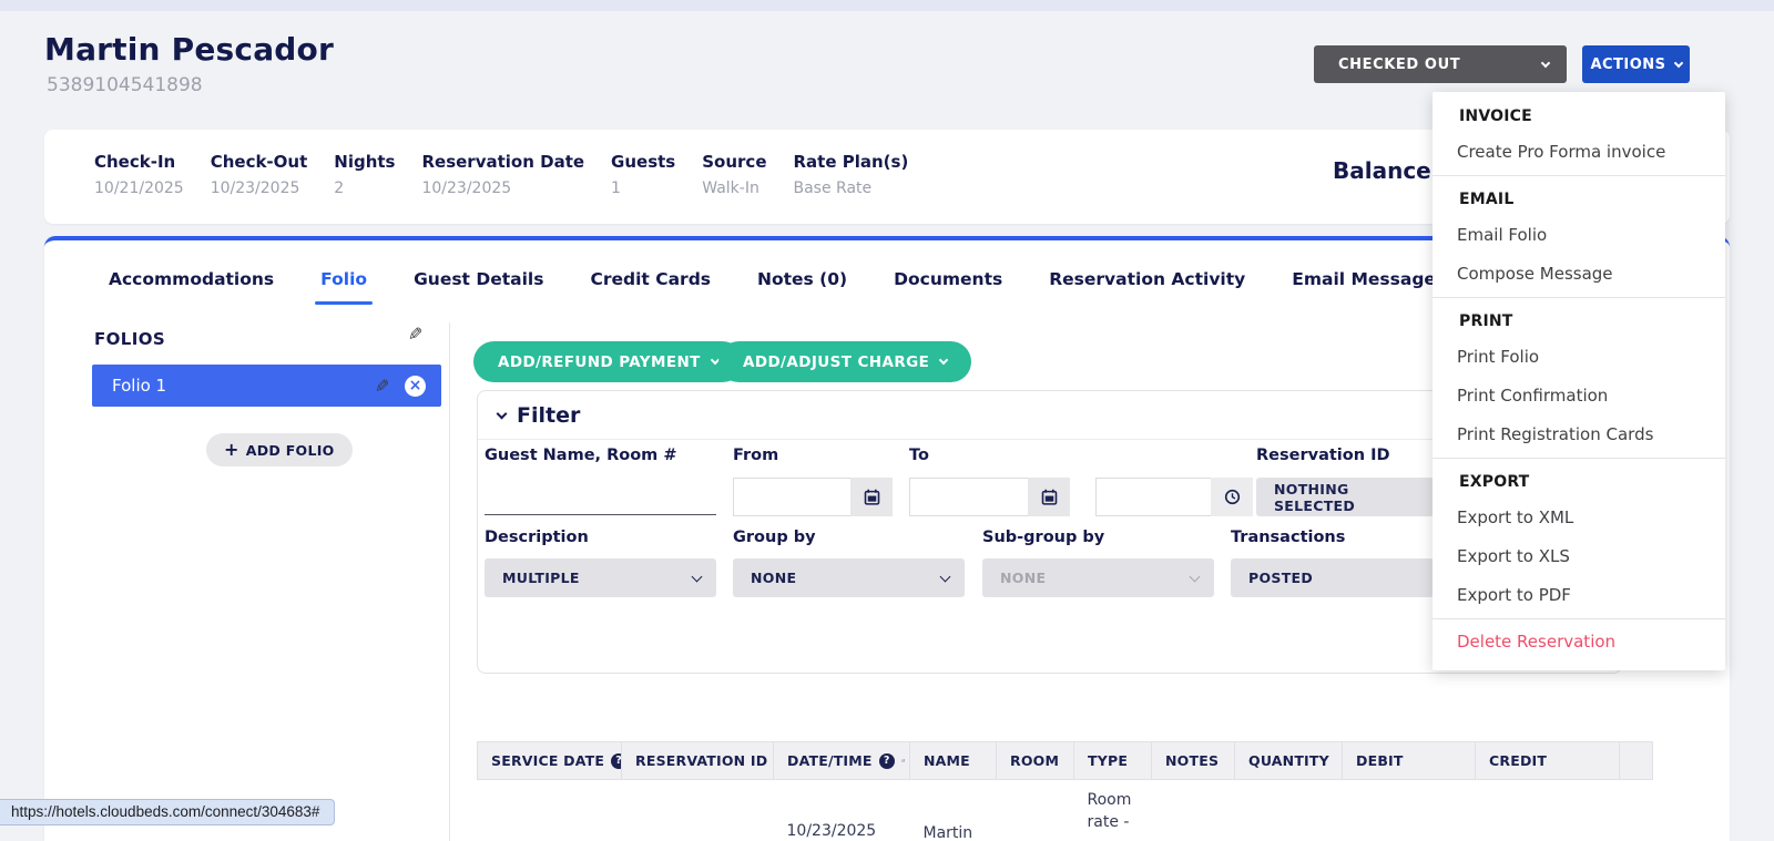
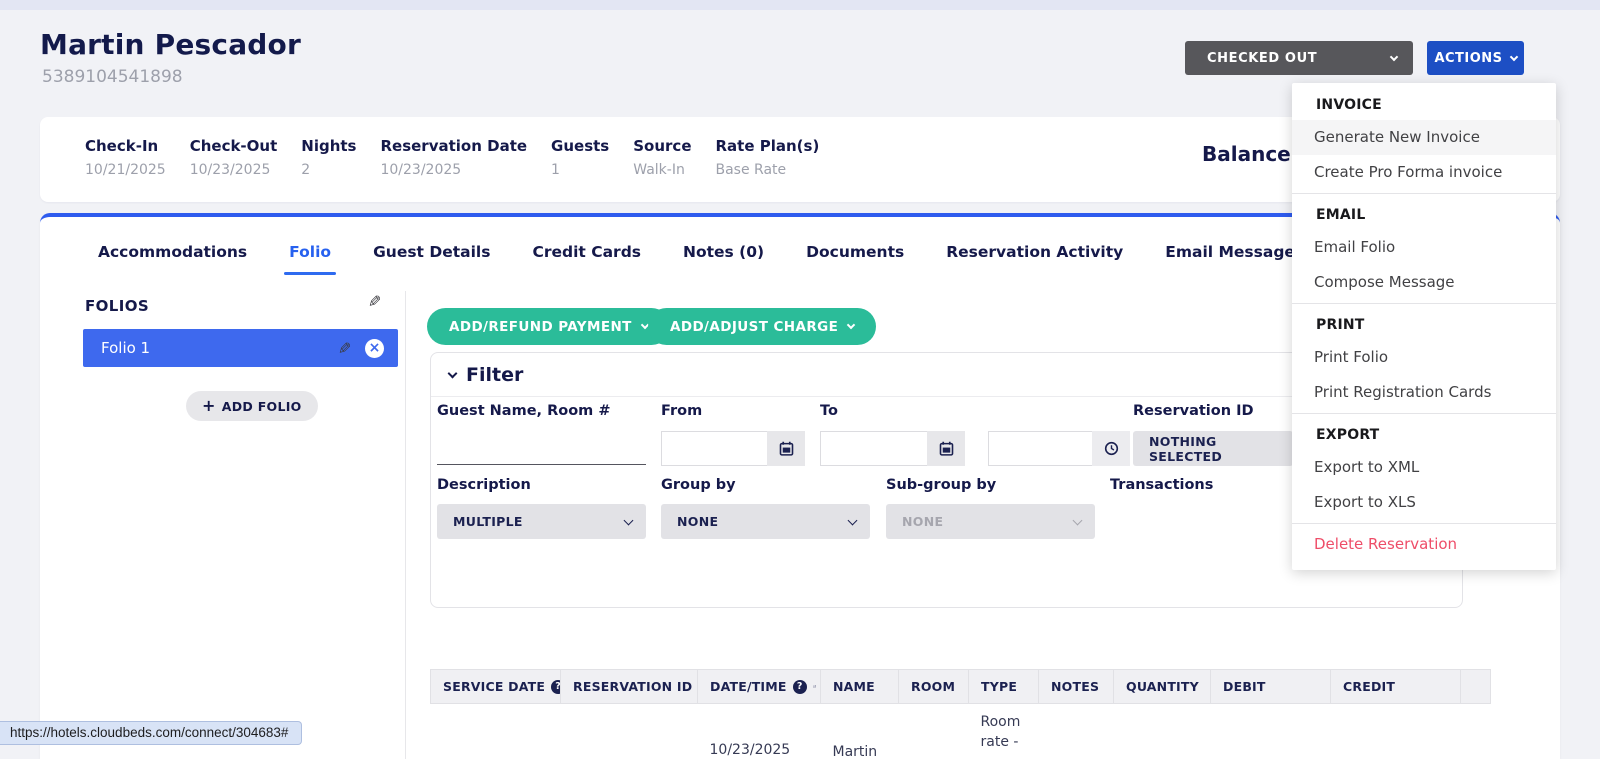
  Martin Pescador
  5389104541898
  CHECKED OUT
  ACTIONS
  Check-In
  10/21/2025
  Check-Out
  10/23/2025
  Nights
  2
  Reservation Date
  10/23/2025
  Guests
  1
  Source
  Walk-In
  Rate Plan(s)
  Base Rate
  Balance
  Accommodations
  Folio
  Guest Details
  Credit Cards
  Notes (0)
  Documents
  Reservation Activity
  Email Message
  FOLIOS
  Folio 1
  ×
  +
  ADD FOLIO
  ADD/REFUND PAYMENT
  ADD/ADJUST CHARGE
  Filter
  Guest Name, Room #
  From
  To
  Reservation ID
  NOTHING SELECTED
  Description
  MULTIPLE
  Group by
  NONE
  Sub-group by
  NONE
  Transactions
- POSTED
  SERVICE DATE ?	RESERVATION ID	DATE/TIME ?	NAME	ROOM	TYPE	NOTES	QUANTITY	DEBIT	CREDIT
  		10/23/2025	Martin		Room rate -
  INVOICE
+ Generate New Invoice
  Create Pro Forma invoice
  EMAIL
  Email Folio
  Compose Message
  PRINT
  Print Folio
- Print Confirmation
  Print Registration Cards
  EXPORT
  Export to XML
  Export to XLS
- Export to PDF
  Delete Reservation
  https://hotels.cloudbeds.com/connect/304683#
